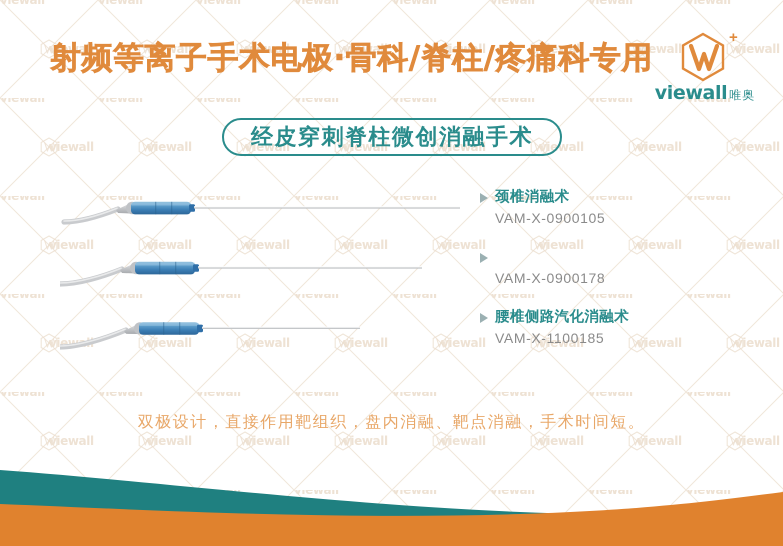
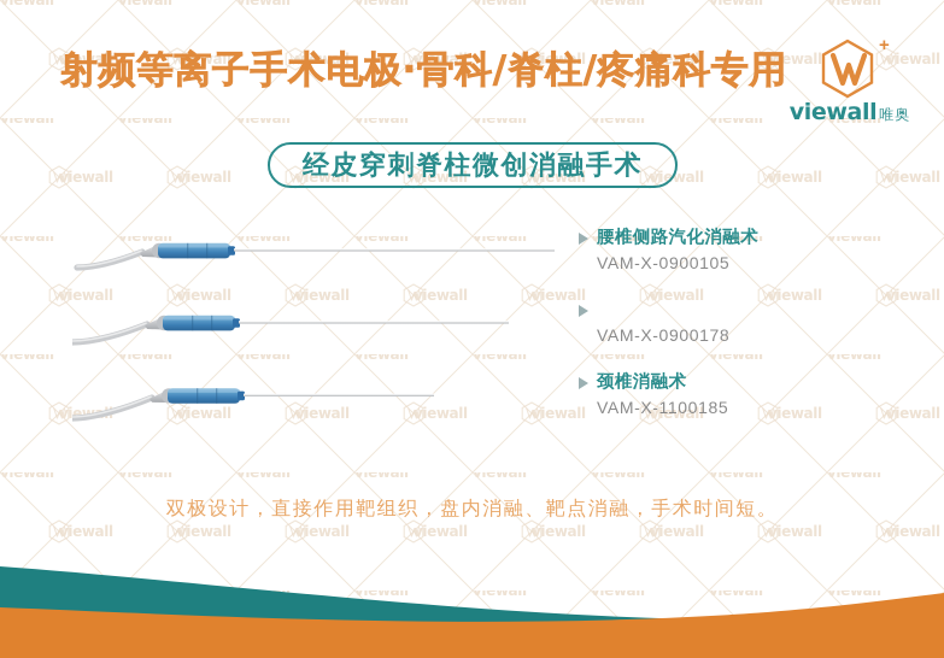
  射频等离子手术电极·骨科/脊柱/疼痛科专用
  +
  viewall 唯奥
  经皮穿刺脊柱微创消融手术
- 颈椎消融术
+ 腰椎侧路汽化消融术
  VAM-X-0900105
  VAM-X-0900178
- 腰椎侧路汽化消融术
+ 颈椎消融术
  VAM-X-1100185
  双极设计，直接作用靶组织，盘内消融、靶点消融，手术时间短。
